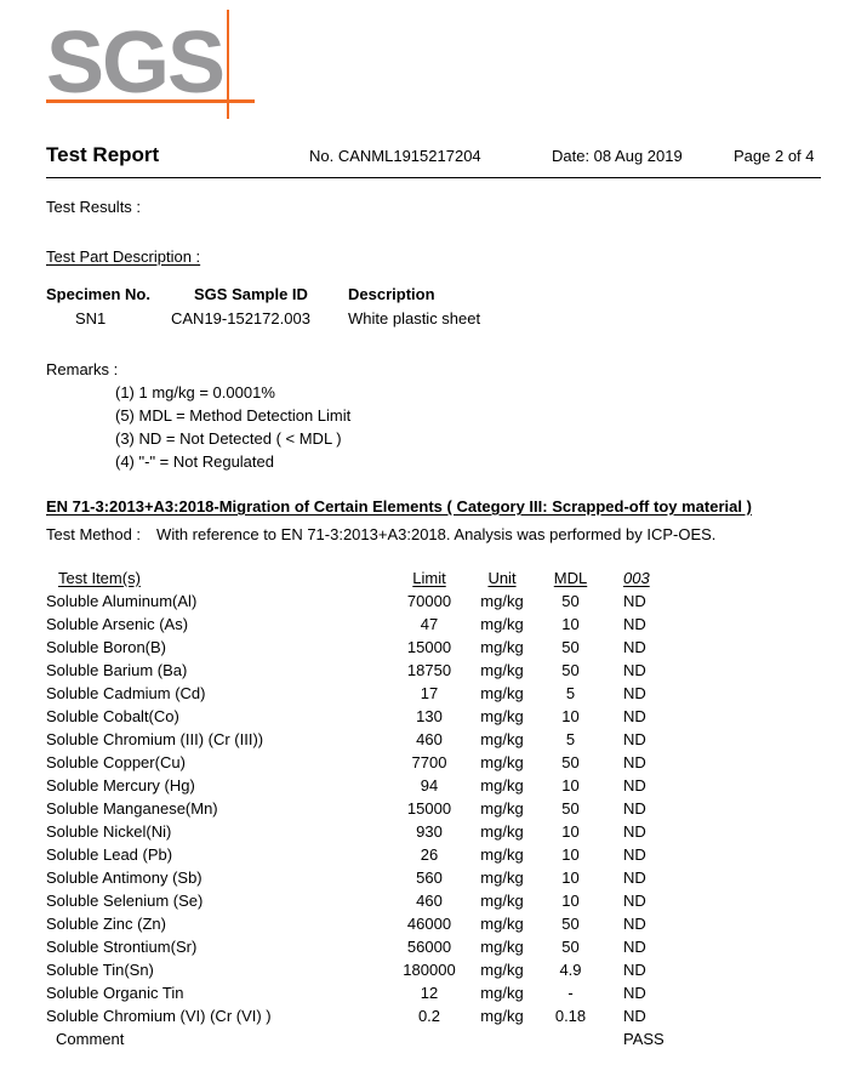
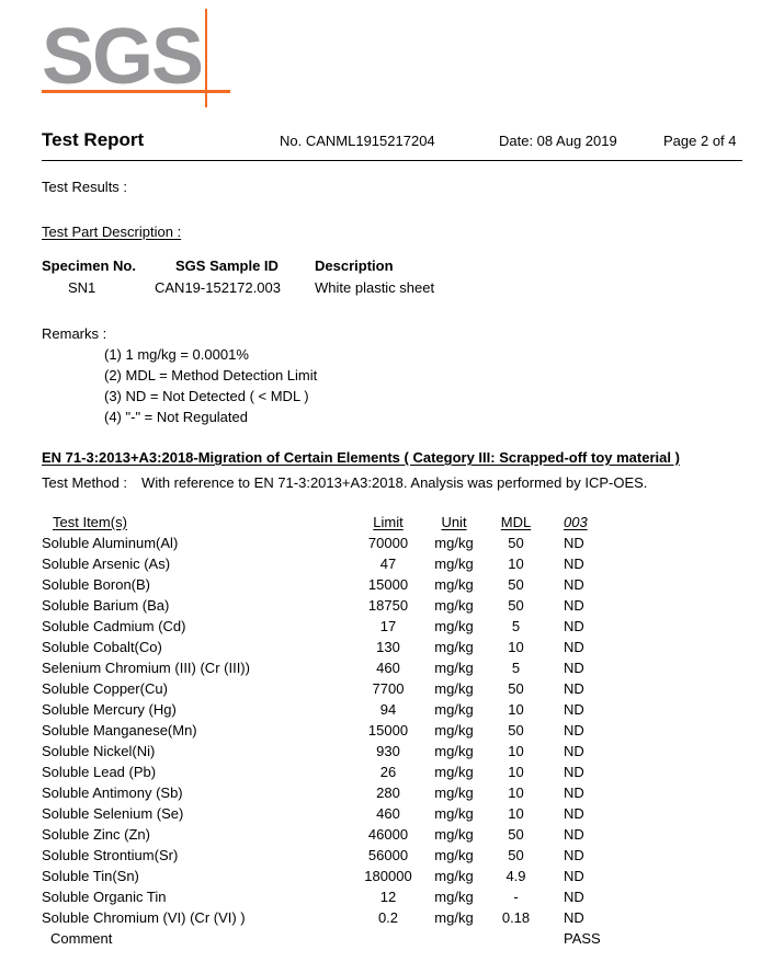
  SGS
  Test Report
  No. CANML1915217204
  Date: 08 Aug 2019
  Page 2 of 4
  Test Results :
  Test Part Description :
  Specimen No.
  SGS Sample ID
  Description
  SN1
  CAN19-152172.003
  White plastic sheet
  Remarks :
  (1) 1 mg/kg = 0.0001%
- (5) MDL = Method Detection Limit
+ (2) MDL = Method Detection Limit
  (3) ND = Not Detected ( < MDL )
  (4) "-" = Not Regulated
  EN 71-3:2013+A3:2018-Migration of Certain Elements ( Category III: Scrapped-off toy material )
  Test Method : With reference to EN 71-3:2013+A3:2018. Analysis was performed by ICP-OES.
  Test Item(s)	Limit	Unit	MDL	003
  Soluble Aluminum(Al)	70000	mg/kg	50	ND
  Soluble Arsenic (As)	47	mg/kg	10	ND
  Soluble Boron(B)	15000	mg/kg	50	ND
  Soluble Barium (Ba)	18750	mg/kg	50	ND
  Soluble Cadmium (Cd)	17	mg/kg	5	ND
  Soluble Cobalt(Co)	130	mg/kg	10	ND
- Soluble Chromium (III) (Cr (III))	460	mg/kg	5	ND
+ Selenium Chromium (III) (Cr (III))	460	mg/kg	5	ND
  Soluble Copper(Cu)	7700	mg/kg	50	ND
  Soluble Mercury (Hg)	94	mg/kg	10	ND
  Soluble Manganese(Mn)	15000	mg/kg	50	ND
  Soluble Nickel(Ni)	930	mg/kg	10	ND
  Soluble Lead (Pb)	26	mg/kg	10	ND
- Soluble Antimony (Sb)	560	mg/kg	10	ND
+ Soluble Antimony (Sb)	280	mg/kg	10	ND
  Soluble Selenium (Se)	460	mg/kg	10	ND
  Soluble Zinc (Zn)	46000	mg/kg	50	ND
  Soluble Strontium(Sr)	56000	mg/kg	50	ND
  Soluble Tin(Sn)	180000	mg/kg	4.9	ND
  Soluble Organic Tin	12	mg/kg	-	ND
  Soluble Chromium (VI) (Cr (VI) )	0.2	mg/kg	0.18	ND
  Comment				PASS
